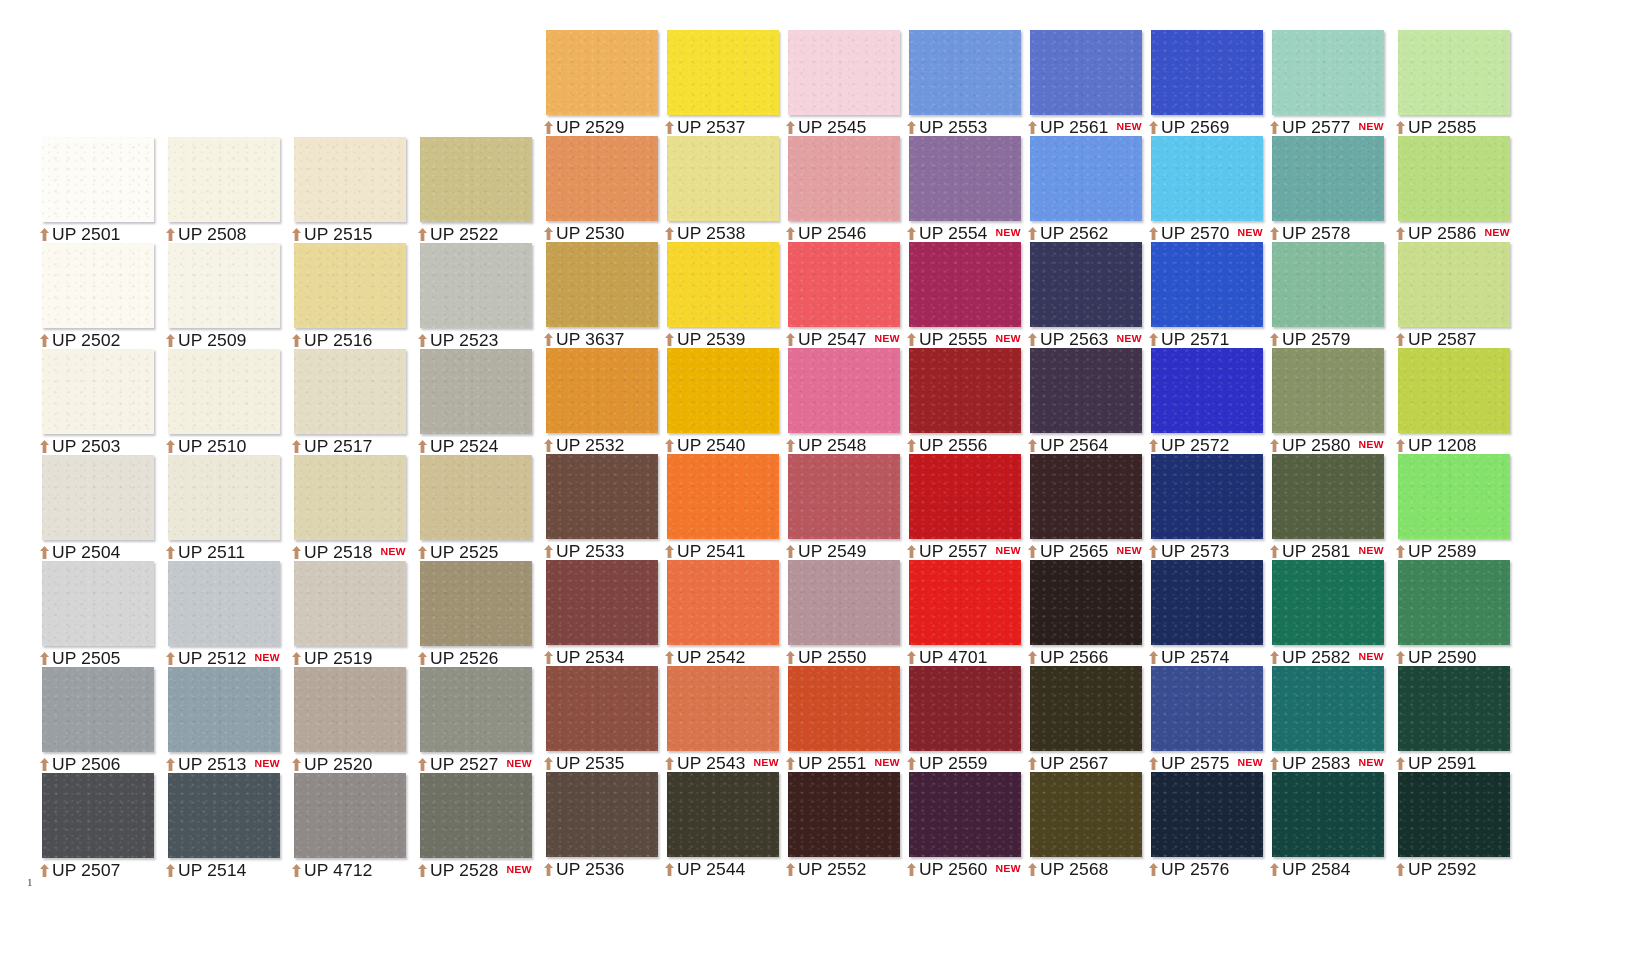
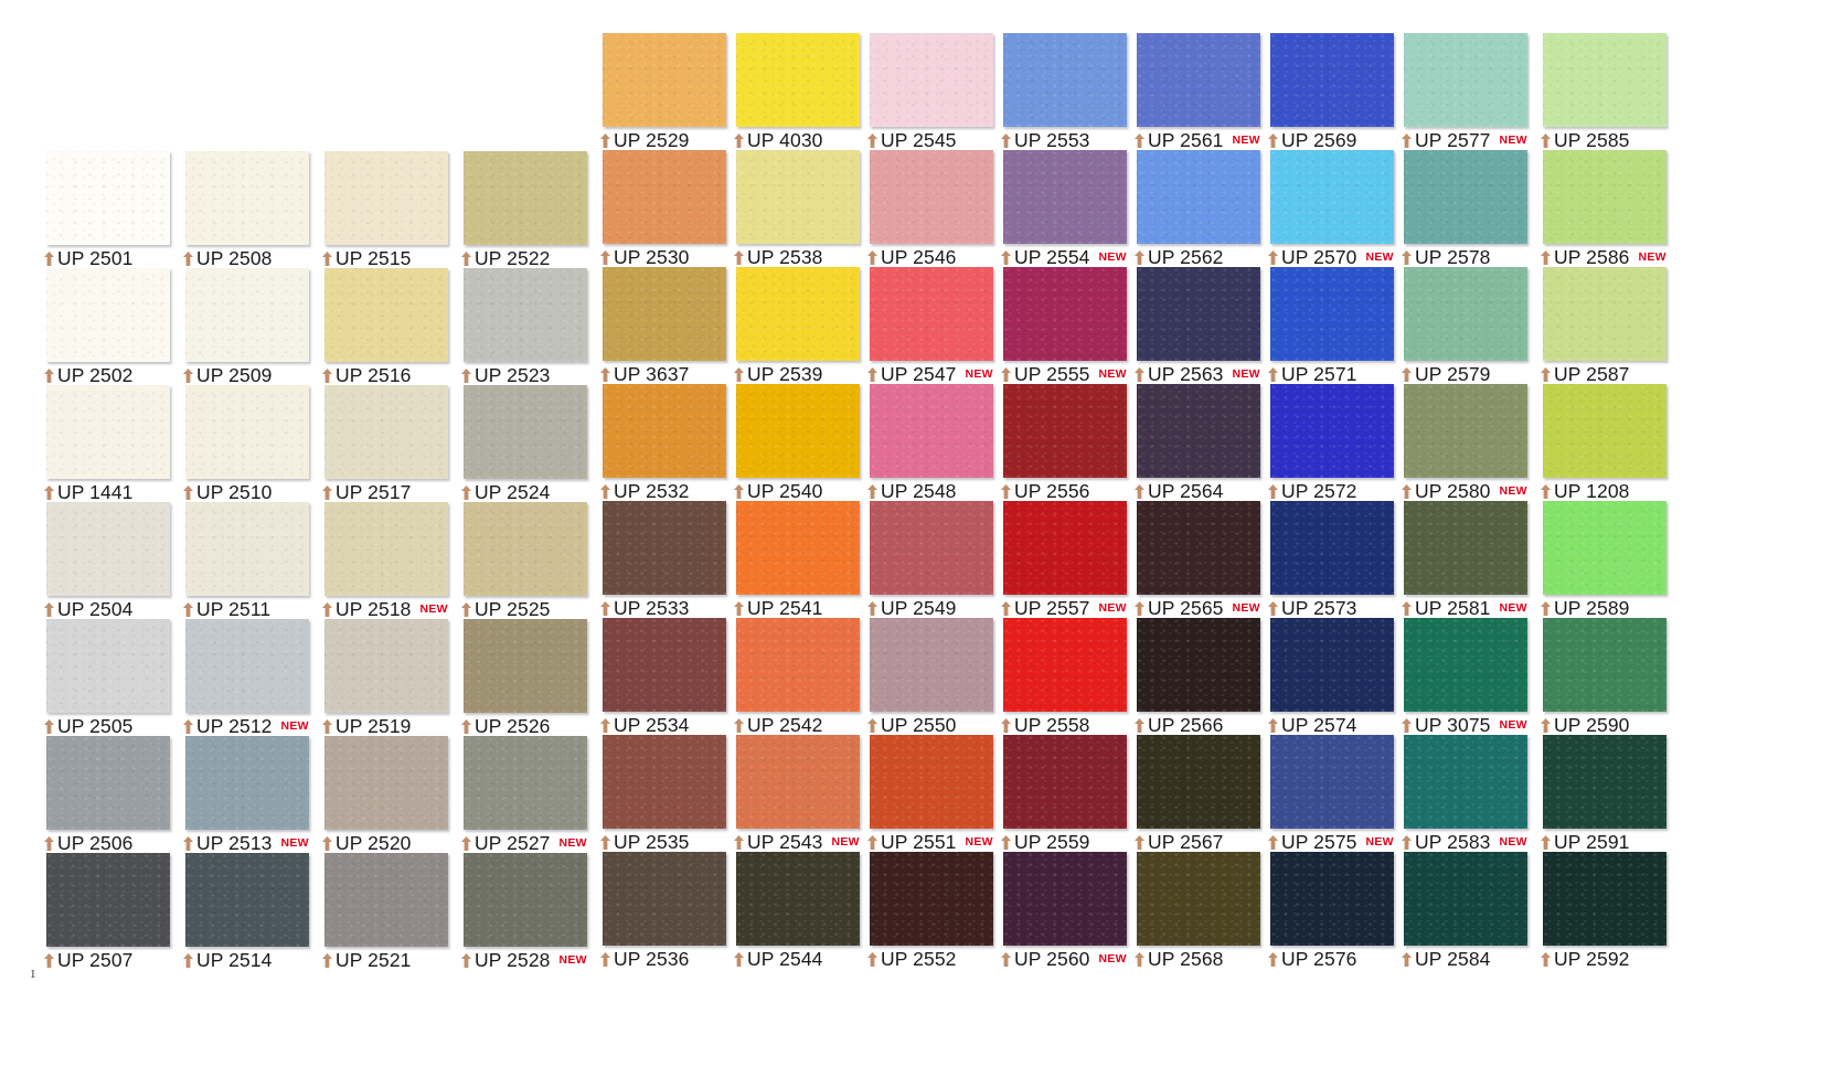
  UP 2501
  UP 2502
- UP 2503
+ UP 1441
  UP 2504
  UP 2505
  UP 2506
  UP 2507
  UP 2508
  UP 2509
  UP 2510
  UP 2511
  UP 2512
  NEW
  UP 2513
  NEW
  UP 2514
  UP 2515
  UP 2516
  UP 2517
  UP 2518
  NEW
  UP 2519
  UP 2520
- UP 4712
+ UP 2521
  UP 2522
  UP 2523
  UP 2524
  UP 2525
  UP 2526
  UP 2527
  NEW
  UP 2528
  NEW
  UP 2529
  UP 2530
  UP 3637
  UP 2532
  UP 2533
  UP 2534
  UP 2535
  UP 2536
- UP 2537
+ UP 4030
  UP 2538
  UP 2539
  UP 2540
  UP 2541
  UP 2542
  UP 2543
  NEW
  UP 2544
  UP 2545
  UP 2546
  UP 2547
  NEW
  UP 2548
  UP 2549
  UP 2550
  UP 2551
  NEW
  UP 2552
  UP 2553
  UP 2554
  NEW
  UP 2555
  NEW
  UP 2556
  UP 2557
  NEW
- UP 4701
+ UP 2558
  UP 2559
  UP 2560
  NEW
  UP 2561
  NEW
  UP 2562
  UP 2563
  NEW
  UP 2564
  UP 2565
  NEW
  UP 2566
  UP 2567
  UP 2568
  UP 2569
  UP 2570
  NEW
  UP 2571
  UP 2572
  UP 2573
  UP 2574
  UP 2575
  NEW
  UP 2576
  UP 2577
  NEW
  UP 2578
  UP 2579
  UP 2580
  NEW
  UP 2581
  NEW
- UP 2582
+ UP 3075
  NEW
  UP 2583
  NEW
  UP 2584
  UP 2585
  UP 2586
  NEW
  UP 2587
  UP 1208
  UP 2589
  UP 2590
  UP 2591
  UP 2592
  1
